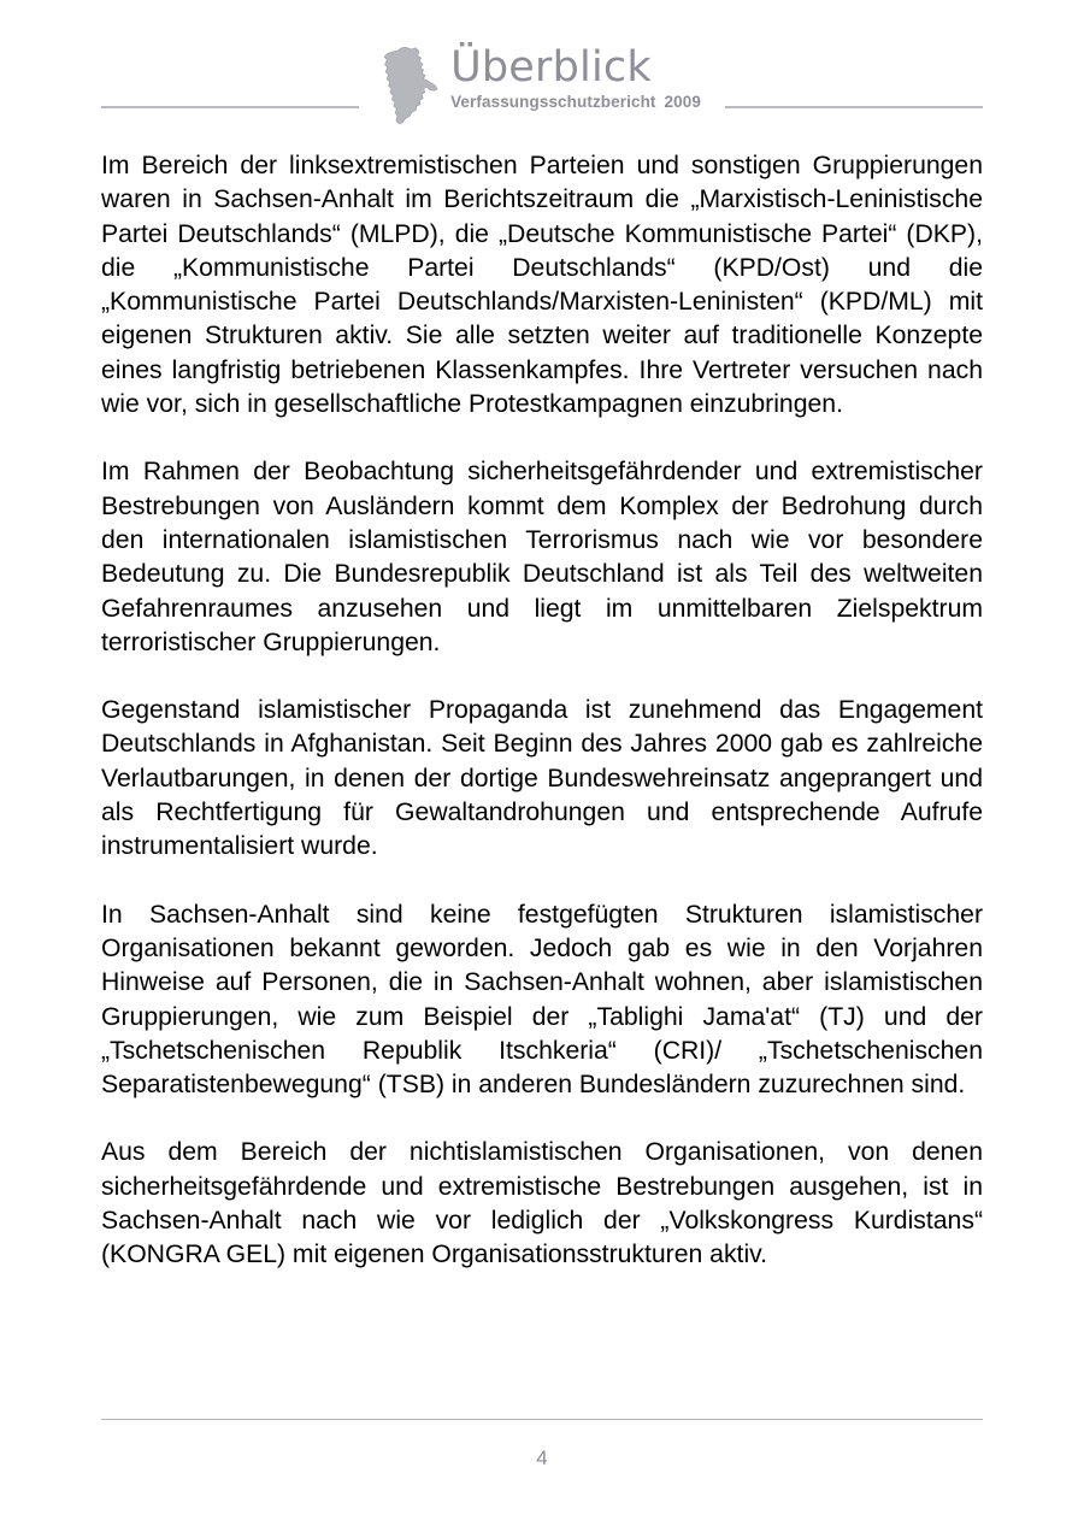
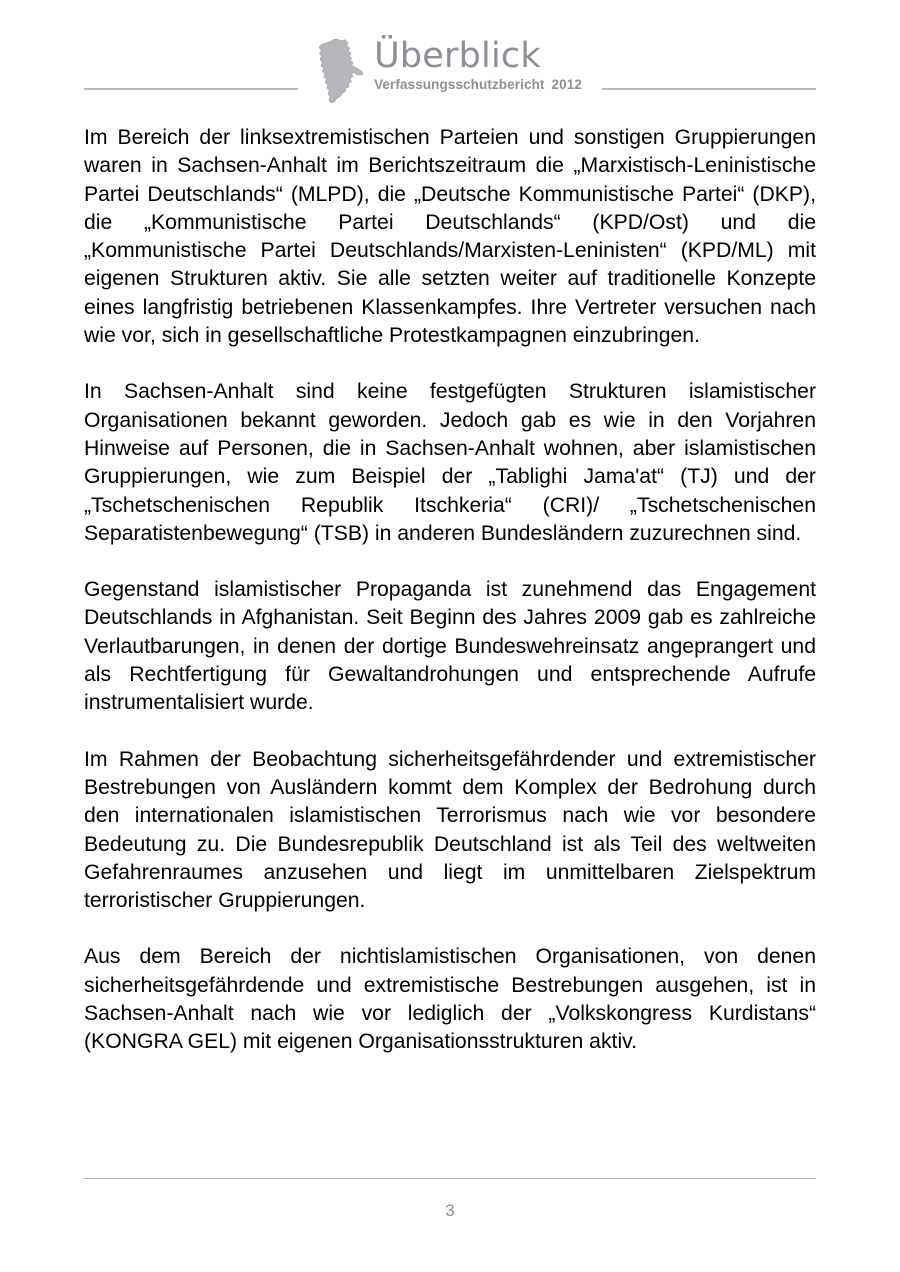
  Überblick
- Verfassungsschutzbericht 2009
+ Verfassungsschutzbericht 2012
  Im Bereich der linksextremistischen Parteien und sonstigen Grup­pierungen waren in Sachsen-Anhalt im Berichtszeitraum die „Mar­xistisch-Leninistische Partei Deutschlands“ (MLPD), die „Deutsche Kommunistische Partei“ (DKP), die „Kommunistische Partei Deutschlands“ (KPD/Ost) und die „Kommunistische Partei Deutsch­lands/Marxisten-Leninisten“ (KPD/ML) mit eigenen Strukturen aktiv. Sie alle setzten weiter auf traditionelle Konzepte eines langfristig betriebenen Klassenkampfes. Ihre Vertreter versuchen nach wie vor, sich in gesellschaftliche Protestkampagnen einzubringen.
- Im Rahmen der Beobachtung sicherheitsgefährdender und extre­mistischer Bestrebungen von Ausländern kommt dem Komplex der Bedrohung durch den internationalen islamistischen Terrorismus nach wie vor besondere Bedeutung zu. Die Bundesrepublik Deutschland ist als Teil des weltweiten Gefahrenraumes anzusehen und liegt im unmittelbaren Zielspektrum terroristischer Gruppierun­gen.
+ In Sachsen-Anhalt sind keine festgefügten Strukturen islamistischer Organisationen bekannt geworden. Jedoch gab es wie in den Vor­jahren Hinweise auf Personen, die in Sachsen-Anhalt wohnen, aber islamistischen Gruppierungen, wie zum Beispiel der „Tablighi Ja­ma'at“ (TJ) und der „Tschetschenischen Republik Itschkeria“ (CRI)/ „Tschetschenischen Separatistenbewegung“ (TSB) in anderen Bun­desländern zuzurechnen sind.
- Gegenstand islamistischer Propaganda ist zunehmend das Enga­gement Deutschlands in Afghanistan. Seit Beginn des Jahres 2000 gab es zahlreiche Verlautbarungen, in denen der dortige Bundes­wehreinsatz angeprangert und als Rechtfertigung für Gewaltandro­hungen und entsprechende Aufrufe instrumentalisiert wurde.
+ Gegenstand islamistischer Propaganda ist zunehmend das Enga­gement Deutschlands in Afghanistan. Seit Beginn des Jahres 2009 gab es zahlreiche Verlautbarungen, in denen der dortige Bundes­wehreinsatz angeprangert und als Rechtfertigung für Gewaltandro­hungen und entsprechende Aufrufe instrumentalisiert wurde.
- In Sachsen-Anhalt sind keine festgefügten Strukturen islamistischer Organisationen bekannt geworden. Jedoch gab es wie in den Vor­jahren Hinweise auf Personen, die in Sachsen-Anhalt wohnen, aber islamistischen Gruppierungen, wie zum Beispiel der „Tablighi Ja­ma'at“ (TJ) und der „Tschetschenischen Republik Itschkeria“ (CRI)/ „Tschetschenischen Separatistenbewegung“ (TSB) in anderen Bun­desländern zuzurechnen sind.
+ Im Rahmen der Beobachtung sicherheitsgefährdender und extre­mistischer Bestrebungen von Ausländern kommt dem Komplex der Bedrohung durch den internationalen islamistischen Terrorismus nach wie vor besondere Bedeutung zu. Die Bundesrepublik Deutschland ist als Teil des weltweiten Gefahrenraumes anzusehen und liegt im unmittelbaren Zielspektrum terroristischer Gruppierun­gen.
  Aus dem Bereich der nichtislamistischen Organisationen, von de­nen sicherheitsgefährdende und extremistische Bestrebungen aus­gehen, ist in Sachsen-Anhalt nach wie vor lediglich der „Volkskon­gress Kurdistans“ (KONGRA GEL) mit eigenen Organisationsstruk­turen aktiv.
- 4
+ 3
